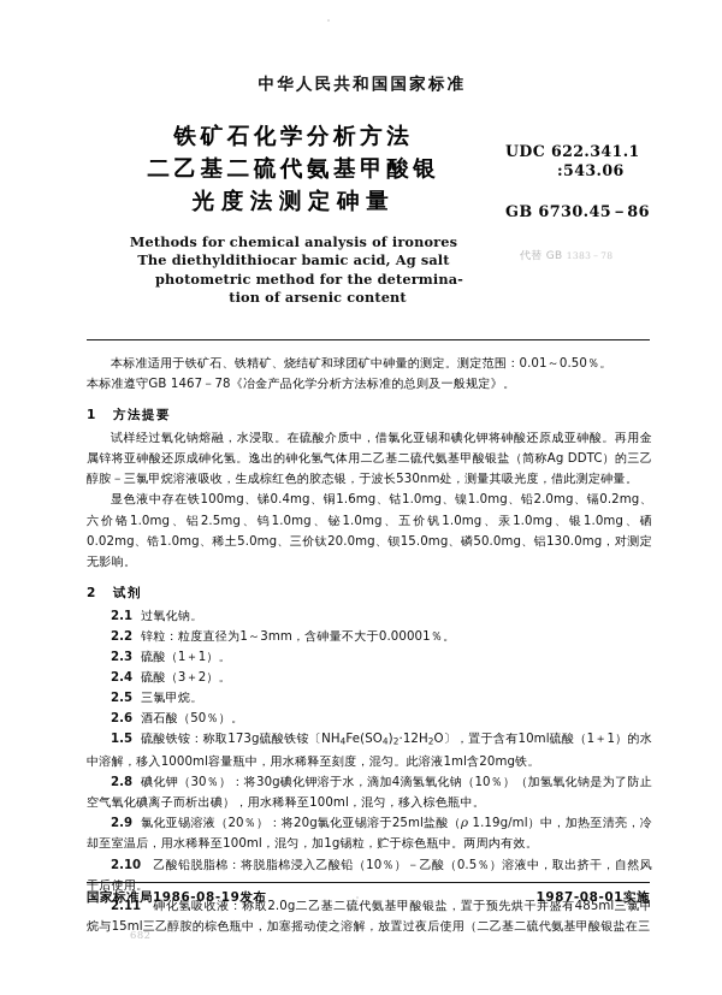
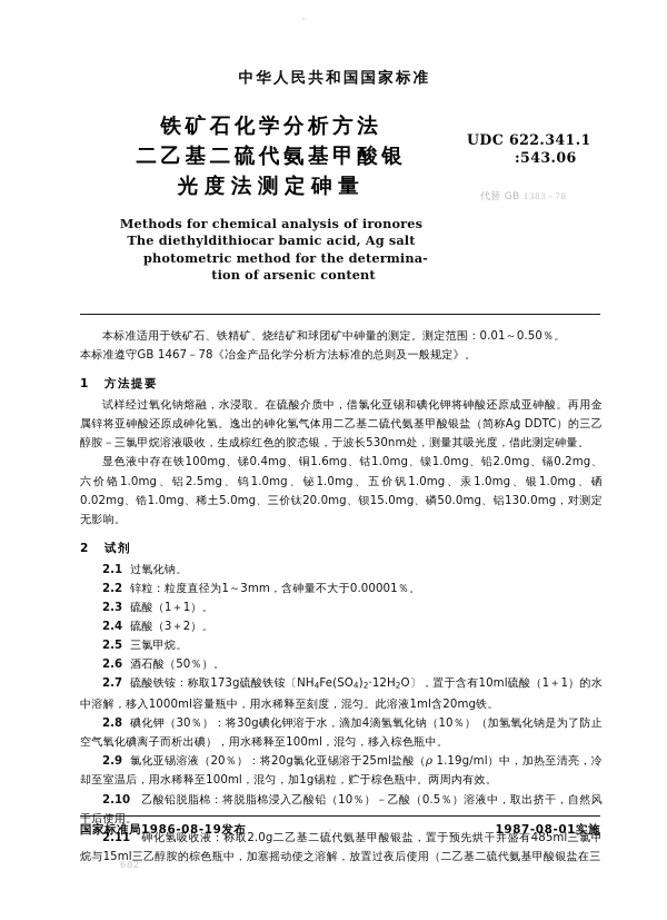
  中华人民共和国国家标准
  铁矿石化学分析方法
  二乙基二硫代氨基甲酸银
  光度法测定砷量
  Methods for chemical analysis of ironores
  The diethyldithiocar bamic acid, Ag salt
  photometric method for the determina-
  tion of arsenic content
  UDC 622.341.1
  :543.06
- GB 6730.45－86
  代替 GB 1383－78
  本标准适用于铁矿石、铁精矿、烧结矿和球团矿中砷量的测定。测定范围：0.01～0.50％。
  本标准遵守GB 1467－78《冶金产品化学分析方法标准的总则及一般规定》。
  1 方法提要
  试样经过氧化钠熔融，水浸取。在硫酸介质中，借氯化亚锡和碘化钾将砷酸还原成亚砷酸。再用金属锌将亚砷酸还原成砷化氢。逸出的砷化氢气体用二乙基二硫代氨基甲酸银盐（简称Ag DDTC）的三乙醇胺－三氯甲烷溶液吸收，生成棕红色的胶态银，于波长530nm处，测量其吸光度，借此测定砷量。
  显色液中存在铁100mg、锑0.4mg、铜1.6mg、钴1.0mg、镍1.0mg、铅2.0mg、镉0.2mg、六价铬1.0mg、铝2.5mg、钨1.0mg、铋1.0mg、五价钒1.0mg、汞1.0mg、银1.0mg、硒0.02mg、锆1.0mg、稀土5.0mg、三价钛20.0mg、钡15.0mg、磷50.0mg、铝130.0mg，对测定无影响。
  2 试剂
  2.1 过氧化钠。
  2.2 锌粒：粒度直径为1～3mm，含砷量不大于0.00001％。
  2.3 硫酸（1＋1）。
  2.4 硫酸（3＋2）。
  2.5 三氯甲烷。
  2.6 酒石酸（50％）。
- 1.5 硫酸铁铵：称取173g硫酸铁铵〔NH4Fe(SO4)2·12H2O〕，置于含有10ml硫酸（1＋1）的水中溶解，移入1000ml容量瓶中，用水稀释至刻度，混匀。此溶液1ml含20mg铁。
+ 2.7 硫酸铁铵：称取173g硫酸铁铵〔NH4Fe(SO4)2·12H2O〕，置于含有10ml硫酸（1＋1）的水中溶解，移入1000ml容量瓶中，用水稀释至刻度，混匀。此溶液1ml含20mg铁。
  2.8 碘化钾（30％）：将30g碘化钾溶于水，滴加4滴氢氧化钠（10％）（加氢氧化钠是为了防止空气氧化碘离子而析出碘），用水稀释至100ml，混匀，移入棕色瓶中。
  2.9 氯化亚锡溶液（20％）：将20g氯化亚锡溶于25ml盐酸（ρ 1.19g/ml）中，加热至清亮，冷却至室温后，用水稀释至100ml，混匀，加1g锡粒，贮于棕色瓶中。两周内有效。
  2.10 乙酸铅脱脂棉：将脱脂棉浸入乙酸铅（10％）－乙酸（0.5％）溶液中，取出挤干，自然风干后使用。
  2.11 砷化氢吸收液：称取2.0g二乙基二硫代氨基甲酸银盐，置于预先烘干并盛有485ml三氯甲烷与15ml三乙醇胺的棕色瓶中，加塞摇动使之溶解，放置过夜后使用（二乙基二硫代氨基甲酸银盐在三
  国家标准局1986-08-19发布
  1987-08-01实施
  682
